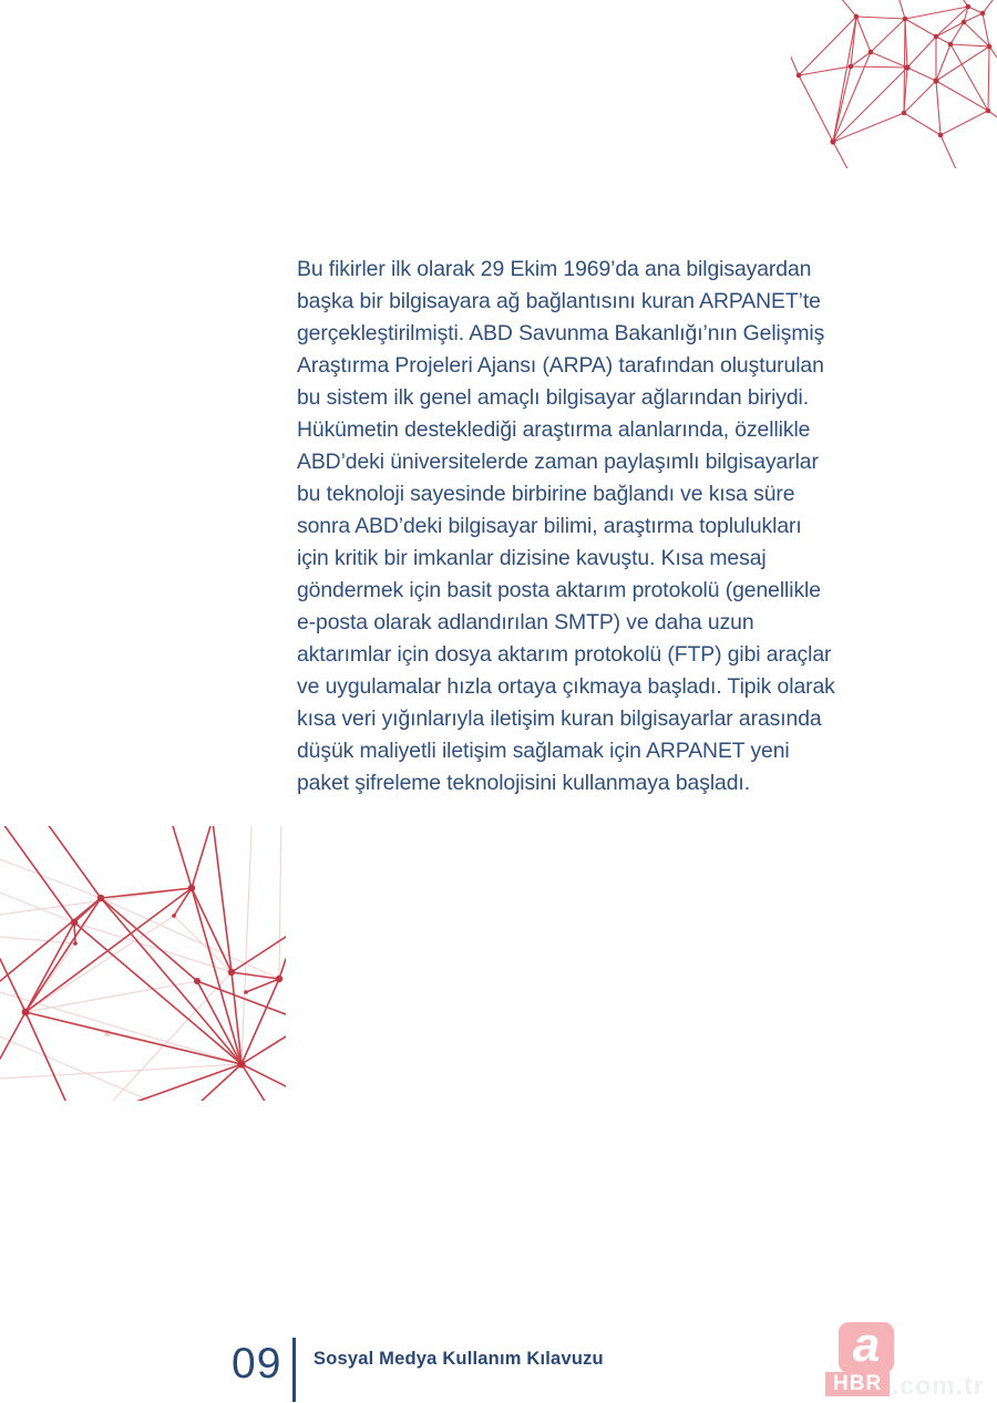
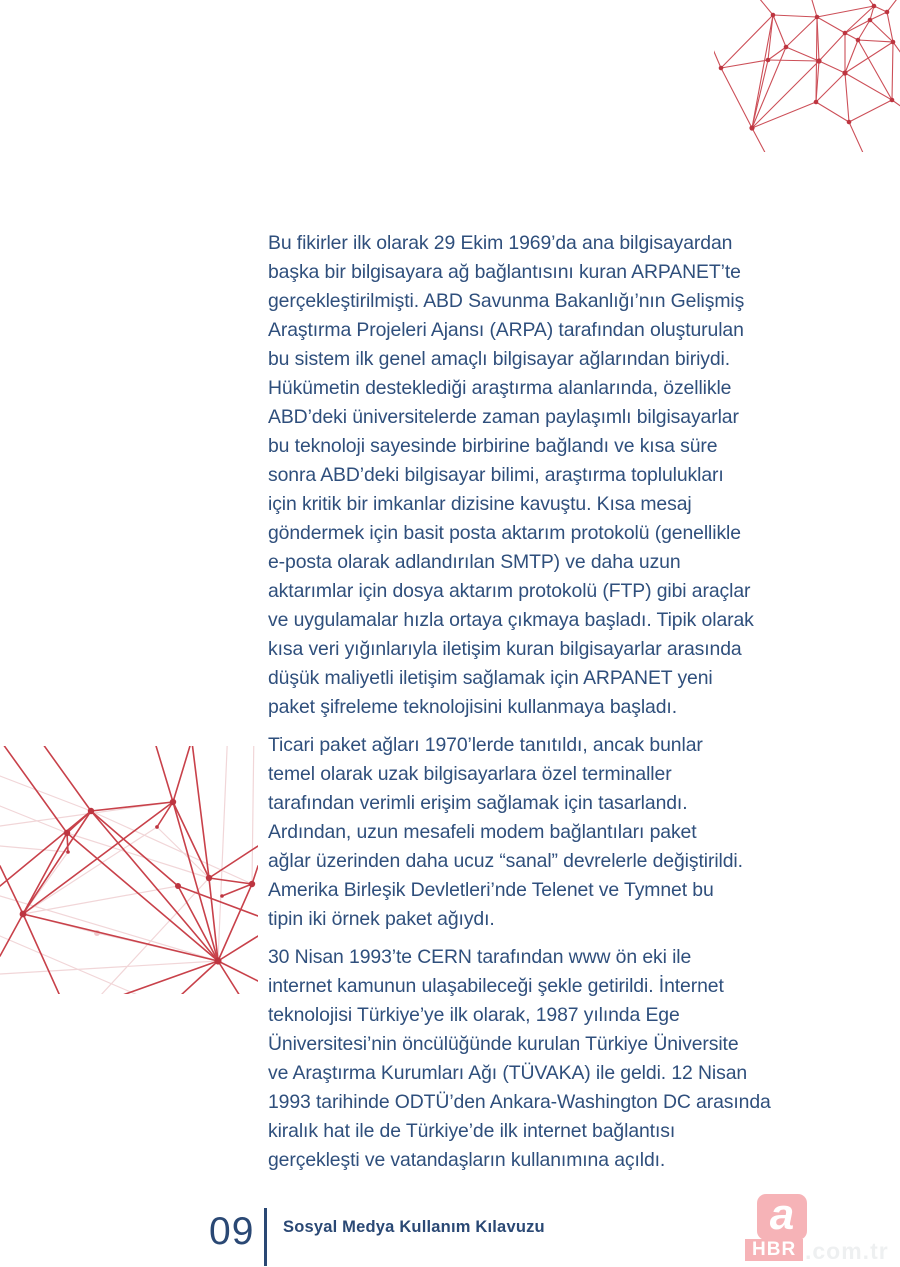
  Bu fikirler ilk olarak 29 Ekim 1969’da ana bilgisayardan
  başka bir bilgisayara ağ bağlantısını kuran ARPANET’te
  gerçekleştirilmişti. ABD Savunma Bakanlığı’nın Gelişmiş
  Araştırma Projeleri Ajansı (ARPA) tarafından oluşturulan
  bu sistem ilk genel amaçlı bilgisayar ağlarından biriydi.
  Hükümetin desteklediği araştırma alanlarında, özellikle
  ABD’deki üniversitelerde zaman paylaşımlı bilgisayarlar
  bu teknoloji sayesinde birbirine bağlandı ve kısa süre
  sonra ABD’deki bilgisayar bilimi, araştırma toplulukları
  için kritik bir imkanlar dizisine kavuştu. Kısa mesaj
  göndermek için basit posta aktarım protokolü (genellikle
  e-posta olarak adlandırılan SMTP) ve daha uzun
  aktarımlar için dosya aktarım protokolü (FTP) gibi araçlar
  ve uygulamalar hızla ortaya çıkmaya başladı. Tipik olarak
  kısa veri yığınlarıyla iletişim kuran bilgisayarlar arasında
  düşük maliyetli iletişim sağlamak için ARPANET yeni
  paket şifreleme teknolojisini kullanmaya başladı.
+ Ticari paket ağları 1970’lerde tanıtıldı, ancak bunlar
+ temel olarak uzak bilgisayarlara özel terminaller
+ tarafından verimli erişim sağlamak için tasarlandı.
+ Ardından, uzun mesafeli modem bağlantıları paket
+ ağlar üzerinden daha ucuz “sanal” devrelerle değiştirildi.
+ Amerika Birleşik Devletleri’nde Telenet ve Tymnet bu
+ tipin iki örnek paket ağıydı.
+ 30 Nisan 1993’te CERN tarafından www ön eki ile
+ internet kamunun ulaşabileceği şekle getirildi. İnternet
+ teknolojisi Türkiye’ye ilk olarak, 1987 yılında Ege
+ Üniversitesi’nin öncülüğünde kurulan Türkiye Üniversite
+ ve Araştırma Kurumları Ağı (TÜVAKA) ile geldi. 12 Nisan
+ 1993 tarihinde ODTÜ’den Ankara-Washington DC arasında
+ kiralık hat ile de Türkiye’de ilk internet bağlantısı
+ gerçekleşti ve vatandaşların kullanımına açıldı.
  09
  Sosyal Medya Kullanım Kılavuzu
  a
  HBR
